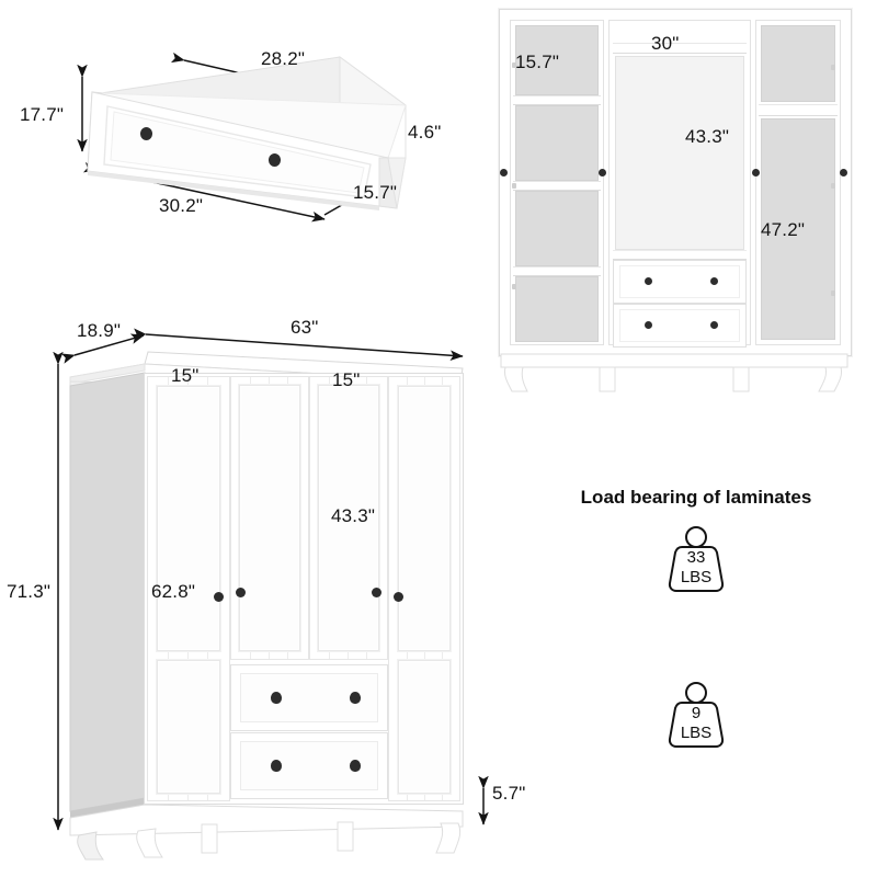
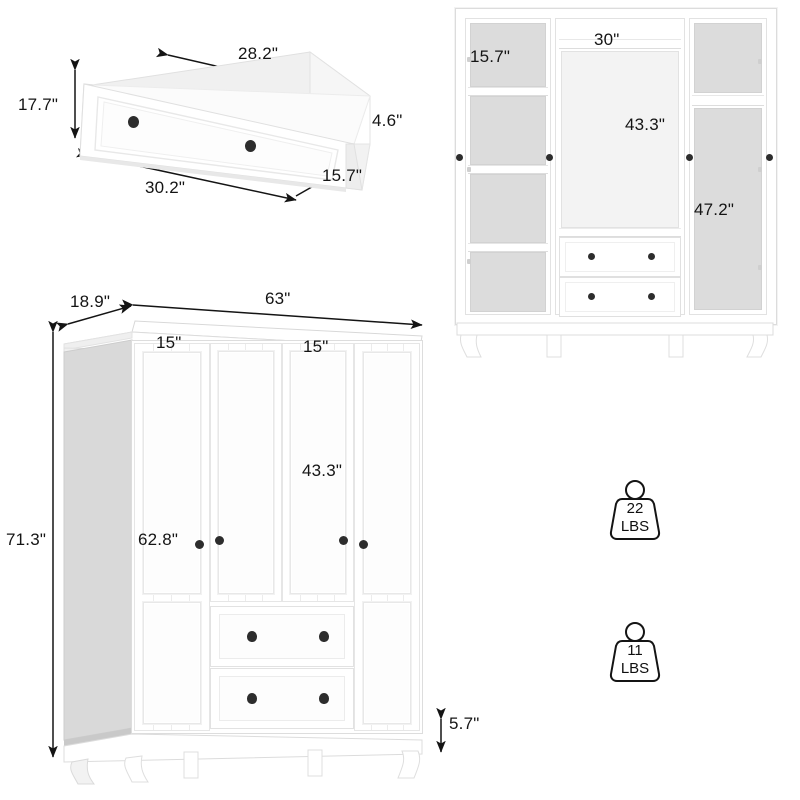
  28.2"
  17.7"
  4.6"
  30.2"
  15.7"
  15.7"
  30"
  43.3"
  47.2"
  18.9"
  63"
  71.3"
  15"
  15"
  62.8"
  43.3"
  5.7"
- Load bearing of laminates
- 33
+ 22
  LBS
- 9
+ 11
  LBS
